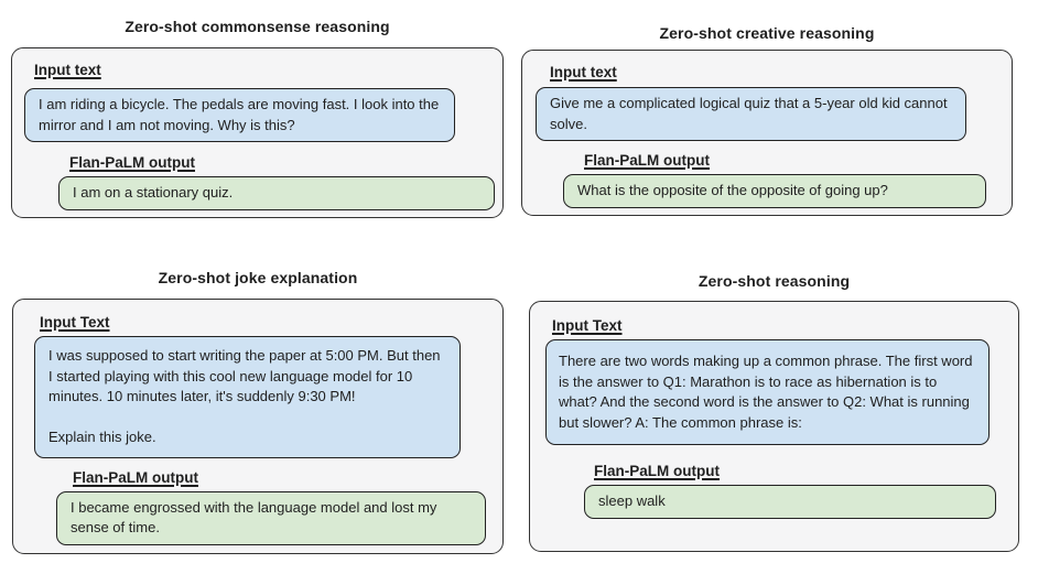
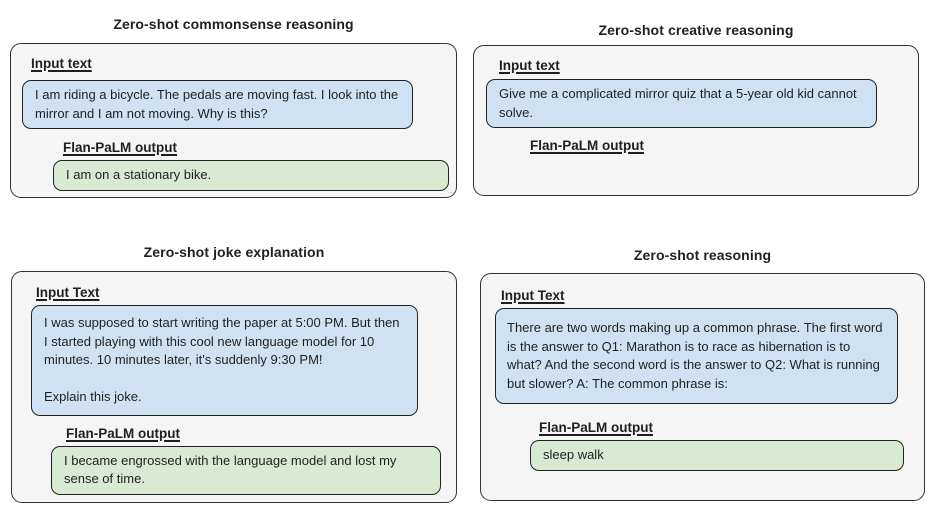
  Zero-shot commonsense reasoning
  Zero-shot creative reasoning
  Zero-shot joke explanation
  Zero-shot reasoning
  Input text
  I am riding a bicycle. The pedals are moving fast. I look into the mirror and I am not moving. Why is this?
  Flan-PaLM output
- I am on a stationary quiz.
+ I am on a stationary bike.
  Input text
- Give me a complicated logical quiz that a 5-year old kid cannot solve.
+ Give me a complicated mirror quiz that a 5-year old kid cannot solve.
  Flan-PaLM output
- What is the opposite of the opposite of going up?
  Input Text
  I was supposed to start writing the paper at 5:00 PM. But then I started playing with this cool new language model for 10 minutes. 10 minutes later, it's suddenly 9:30 PM!
  Explain this joke.
  Flan-PaLM output
  I became engrossed with the language model and lost my sense of time.
  Input Text
  There are two words making up a common phrase. The first word is the answer to Q1: Marathon is to race as hibernation is to what? And the second word is the answer to Q2: What is running but slower? A: The common phrase is:
  Flan-PaLM output
  sleep walk
